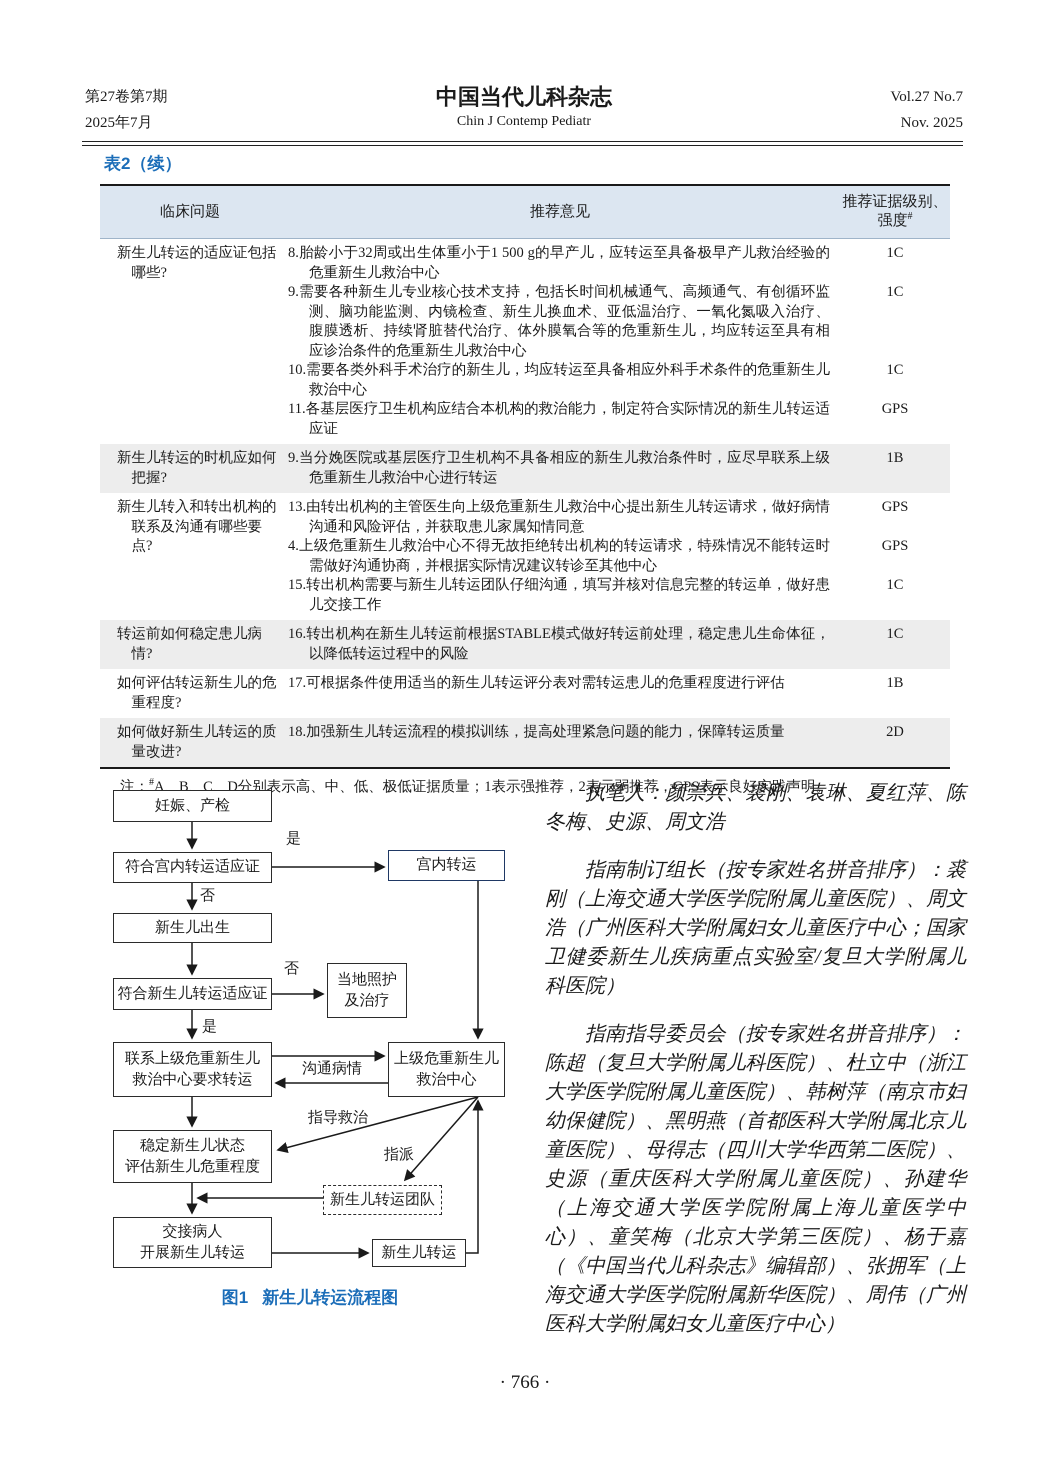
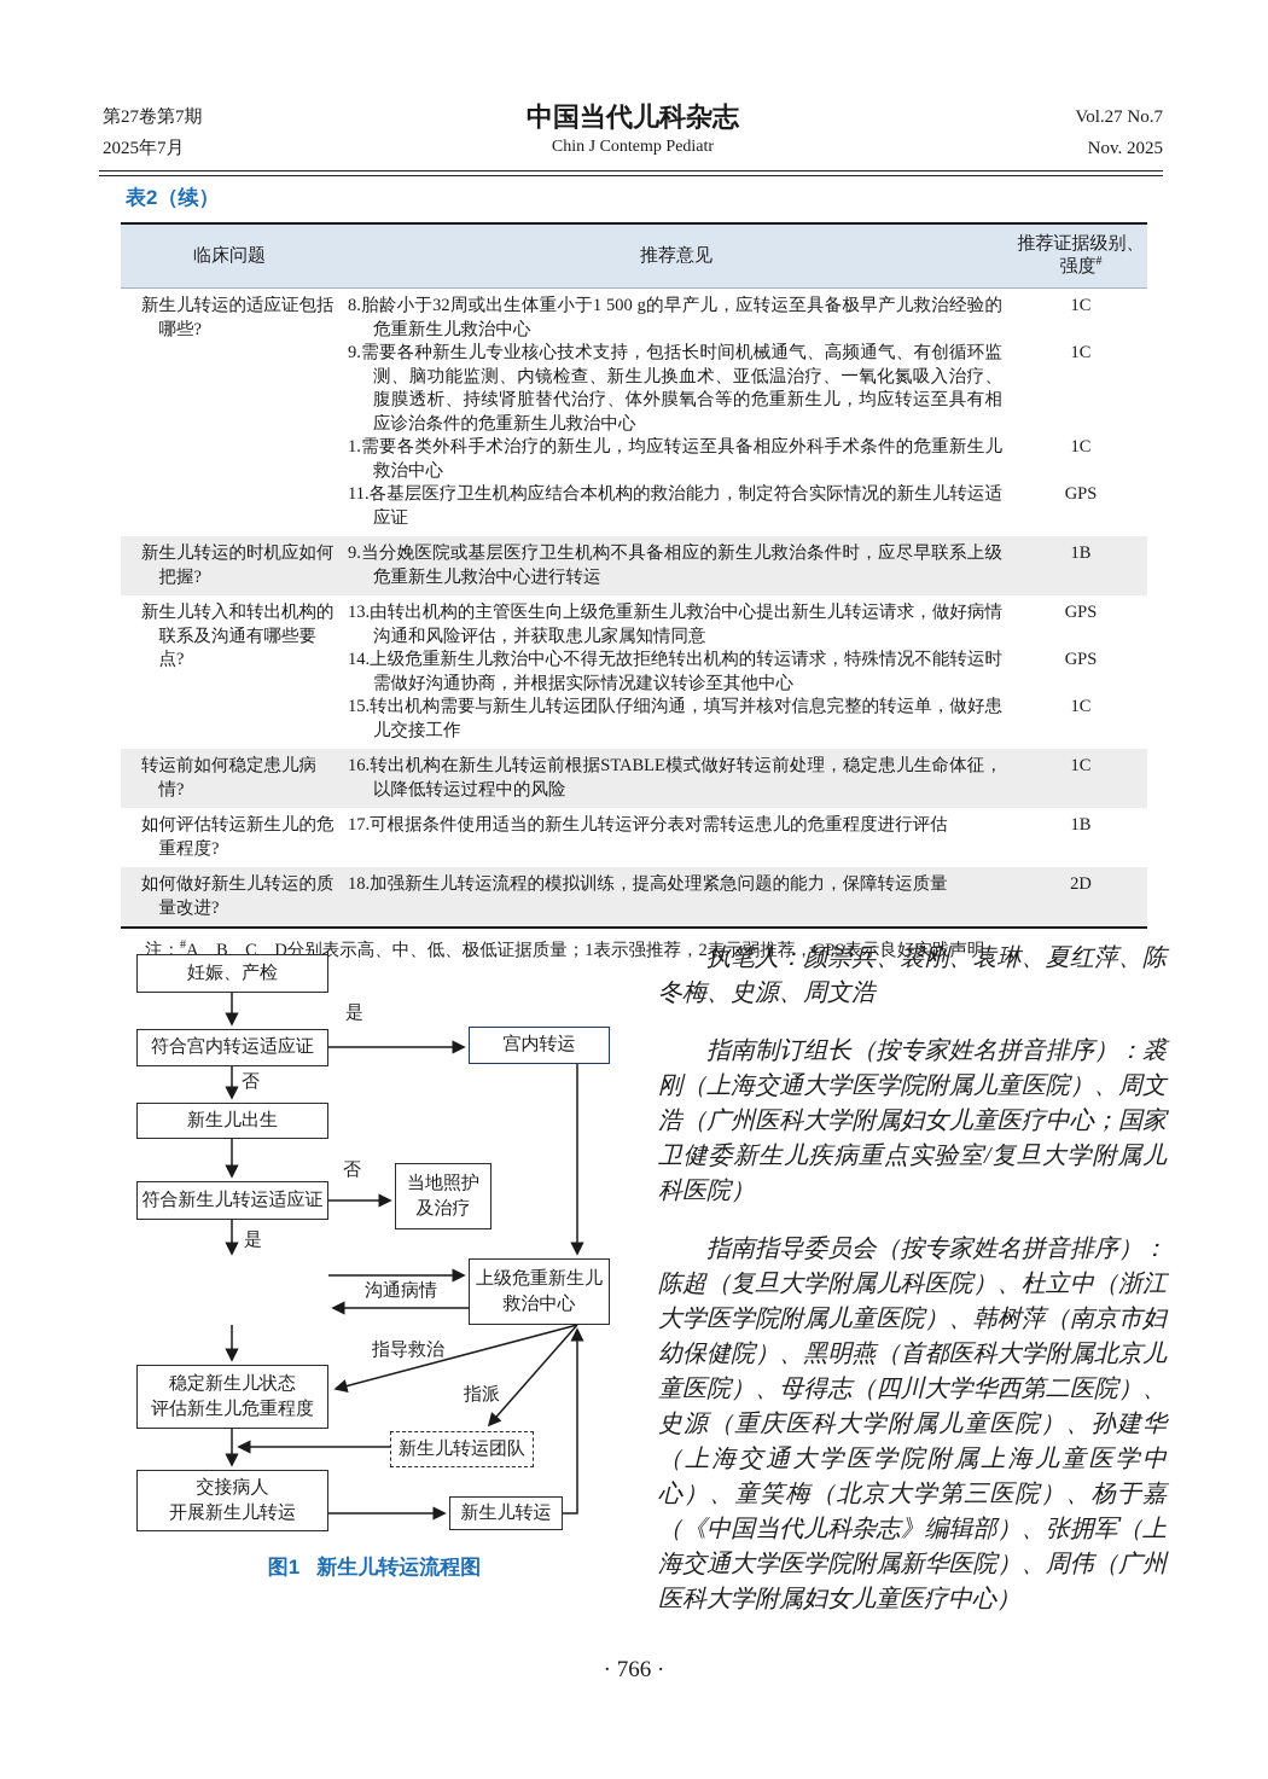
  第27卷第7期
  2025年7月
  中国当代儿科杂志
  Chin J Contemp Pediatr
  Vol.27 No.7
  Nov. 2025
  表2（续）
  临床问题
  推荐意见
  推荐证据级别、
  强度#
  新生儿转运的适应证包括哪些?
  8.胎龄小于32周或出生体重小于1 500 g的早产儿，应转运至具备极早产儿救治经验的危重新生儿救治中心
  1C
  9.需要各种新生儿专业核心技术支持，包括长时间机械通气、高频通气、有创循环监测、脑功能监测、内镜检查、新生儿换血术、亚低温治疗、一氧化氮吸入治疗、腹膜透析、持续肾脏替代治疗、体外膜氧合等的危重新生儿，均应转运至具有相应诊治条件的危重新生儿救治中心
  1C
- 10.需要各类外科手术治疗的新生儿，均应转运至具备相应外科手术条件的危重新生儿救治中心
+ 1.需要各类外科手术治疗的新生儿，均应转运至具备相应外科手术条件的危重新生儿救治中心
  1C
  11.各基层医疗卫生机构应结合本机构的救治能力，制定符合实际情况的新生儿转运适应证
  GPS
  新生儿转运的时机应如何把握?
  9.当分娩医院或基层医疗卫生机构不具备相应的新生儿救治条件时，应尽早联系上级危重新生儿救治中心进行转运
  1B
  新生儿转入和转出机构的联系及沟通有哪些要点?
  13.由转出机构的主管医生向上级危重新生儿救治中心提出新生儿转运请求，做好病情沟通和风险评估，并获取患儿家属知情同意
  GPS
- 4.上级危重新生儿救治中心不得无故拒绝转出机构的转运请求，特殊情况不能转运时需做好沟通协商，并根据实际情况建议转诊至其他中心
+ 14.上级危重新生儿救治中心不得无故拒绝转出机构的转运请求，特殊情况不能转运时需做好沟通协商，并根据实际情况建议转诊至其他中心
  GPS
  15.转出机构需要与新生儿转运团队仔细沟通，填写并核对信息完整的转运单，做好患儿交接工作
  1C
  转运前如何稳定患儿病情?
  16.转出机构在新生儿转运前根据STABLE模式做好转运前处理，稳定患儿生命体征，以降低转运过程中的风险
  1C
  如何评估转运新生儿的危重程度?
  17.可根据条件使用适当的新生儿转运评分表对需转运患儿的危重程度进行评估
  1B
  如何做好新生儿转运的质量改进?
  18.加强新生儿转运流程的模拟训练，提高处理紧急问题的能力，保障转运质量
  2D
  注：#A、B、C、D分别表示高、中、低、极低证据质量；1表示强推荐，2表示弱推荐，GPS表示良好实践声明。
  妊娠、产检
  符合宫内转运适应证
  宫内转运
  新生儿出生
  符合新生儿转运适应证
  当地照护
  及治疗
- 联系上级危重新生儿
- 救治中心要求转运
  上级危重新生儿
  救治中心
  稳定新生儿状态
  评估新生儿危重程度
  新生儿转运团队
  交接病人
  开展新生儿转运
  新生儿转运
  是
  否
  否
  是
  沟通病情
  指导救治
  指派
  图1 新生儿转运流程图
  执笔人：颜崇兵、裘刚、袁琳、夏红萍、陈冬梅、史源、周文浩
  指南制订组长（按专家姓名拼音排序）：裘刚（上海交通大学医学院附属儿童医院）、周文浩（广州医科大学附属妇女儿童医疗中心；国家卫健委新生儿疾病重点实验室/复旦大学附属儿科医院）
  指南指导委员会（按专家姓名拼音排序）：陈超（复旦大学附属儿科医院）、杜立中（浙江大学医学院附属儿童医院）、韩树萍（南京市妇幼保健院）、黑明燕（首都医科大学附属北京儿童医院）、母得志（四川大学华西第二医院）、史源（重庆医科大学附属儿童医院）、孙建华（上海交通大学医学院附属上海儿童医学中心）、童笑梅（北京大学第三医院）、杨于嘉（《中国当代儿科杂志》编辑部）、张拥军（上海交通大学医学院附属新华医院）、周伟（广州医科大学附属妇女儿童医疗中心）
  · 766 ·
